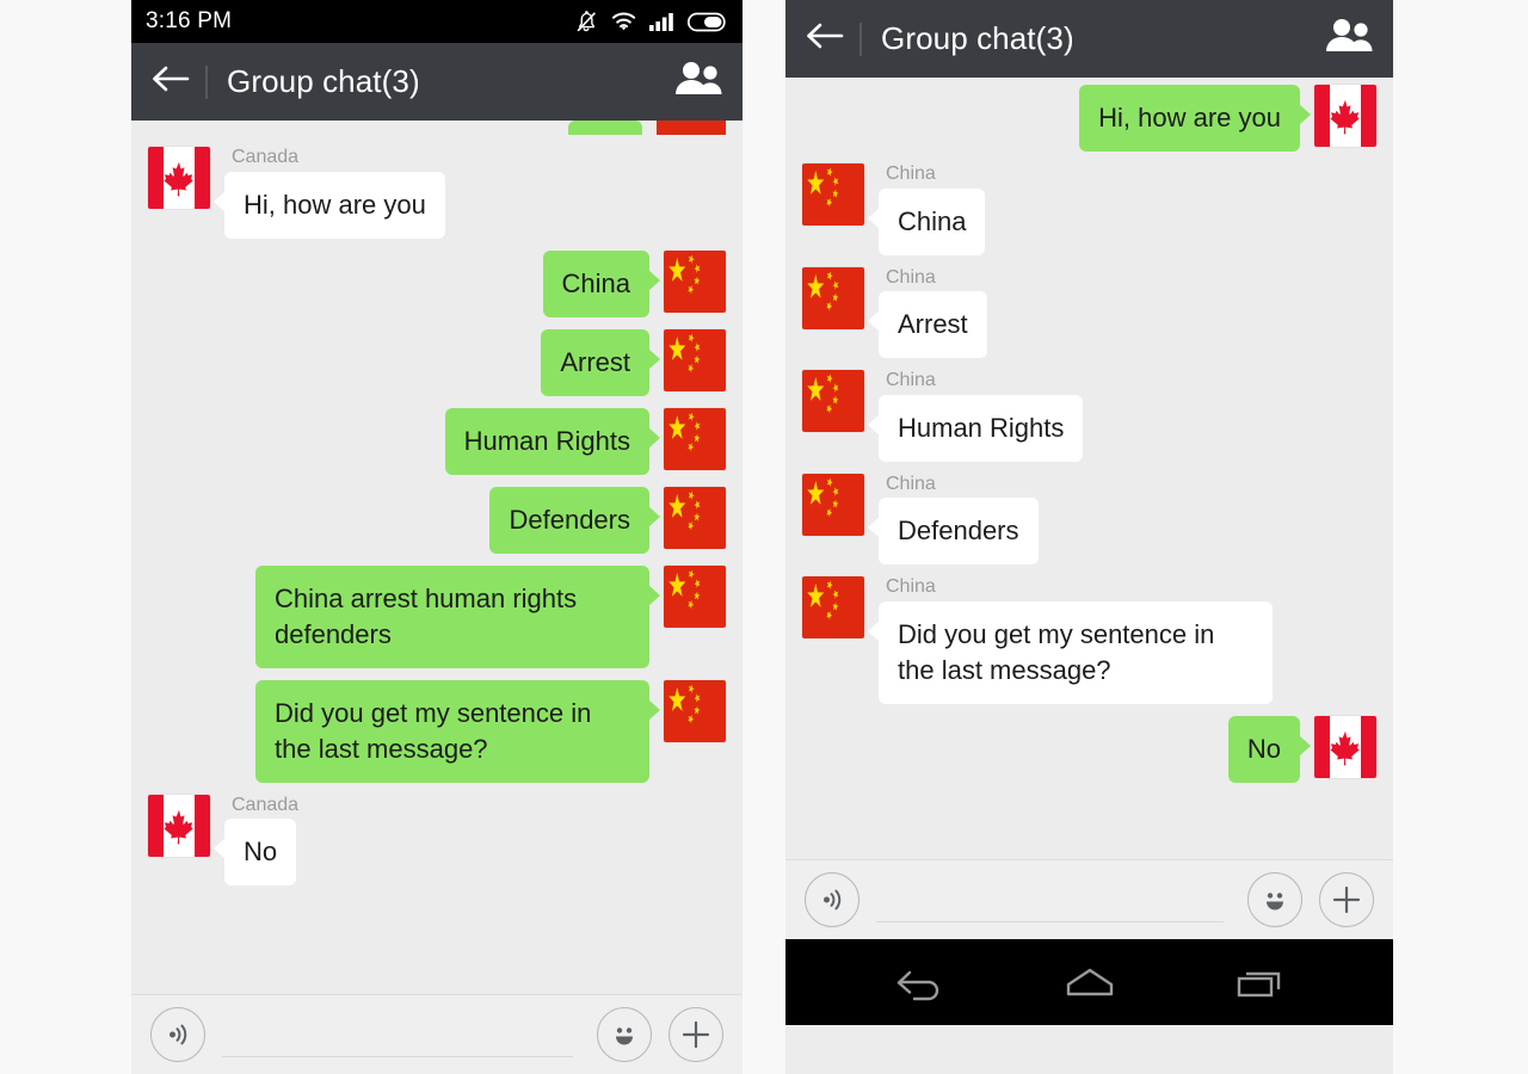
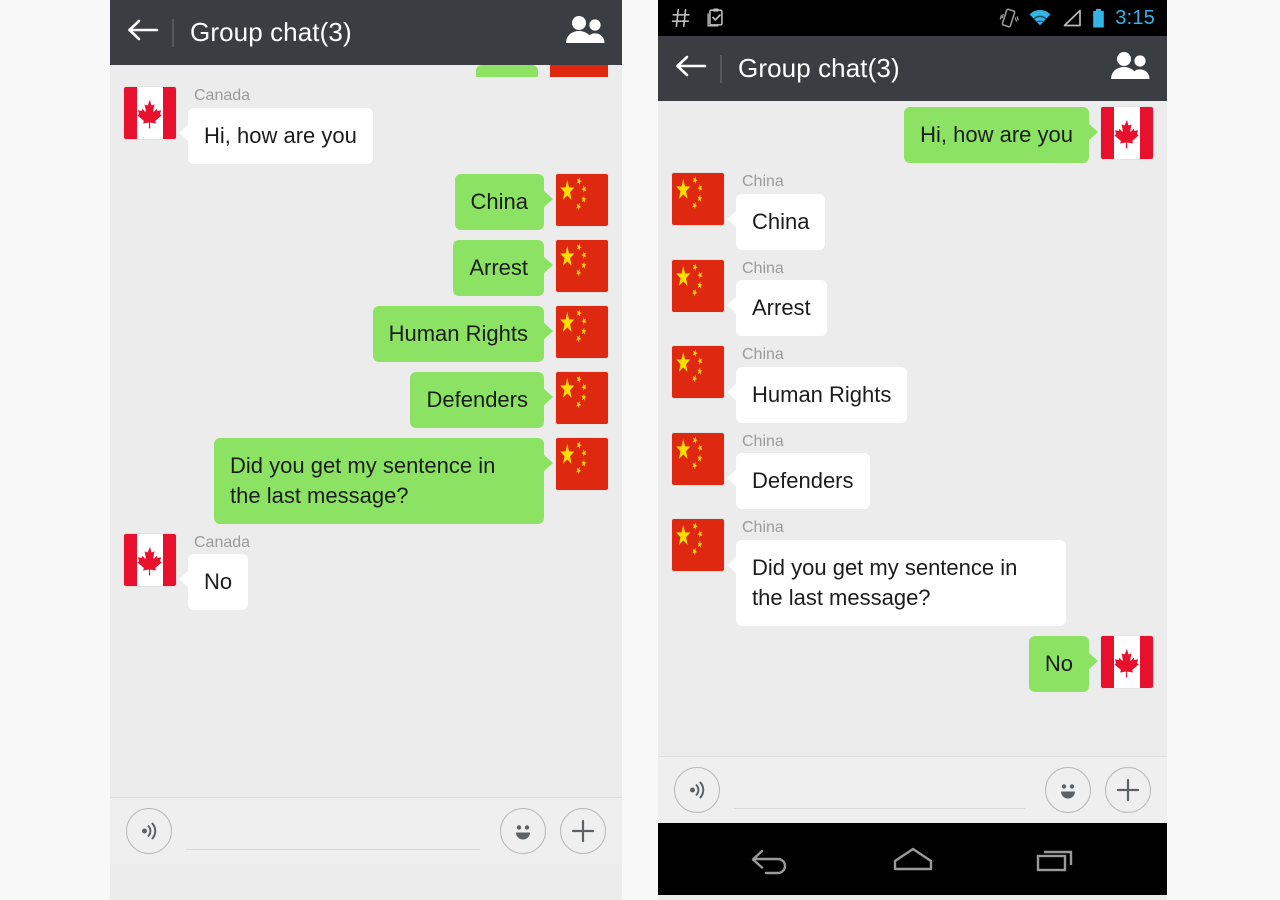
- 3:16 PM
  Group chat(3)
  Canada
  Hi, how are you
  China
  Arrest
  Human Rights
  Defenders
- China arrest human rights defenders
  Did you get my sentence in the last message?
  Canada
  No
+ 3:15
  Group chat(3)
  Hi, how are you
  China
  China
  China
  Arrest
  China
  Human Rights
  China
  Defenders
  China
  Did you get my sentence in the last message?
  No
